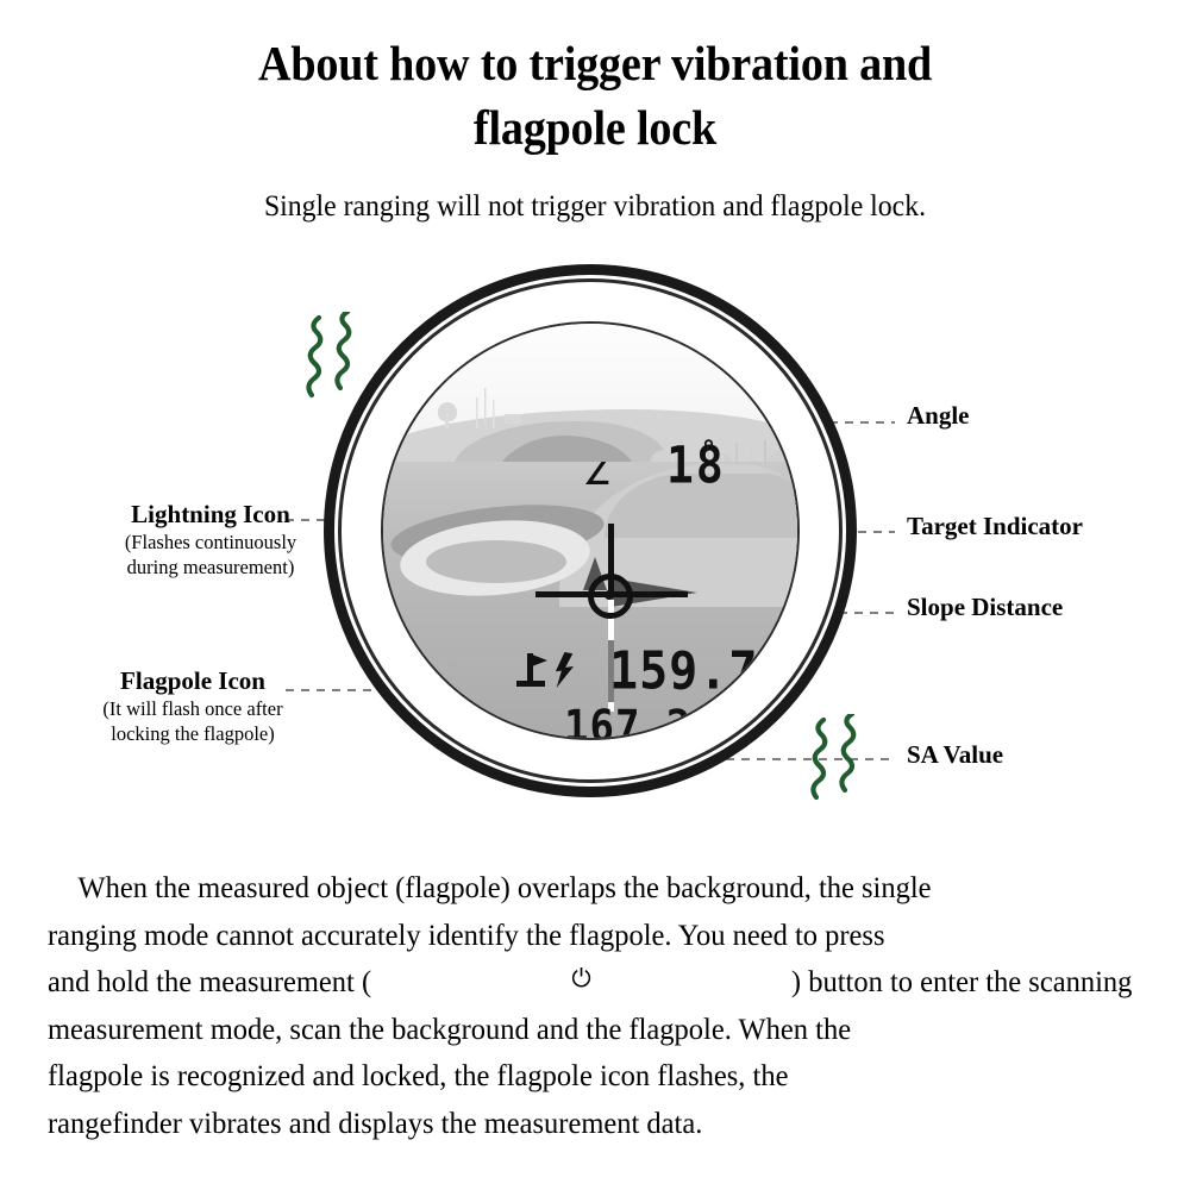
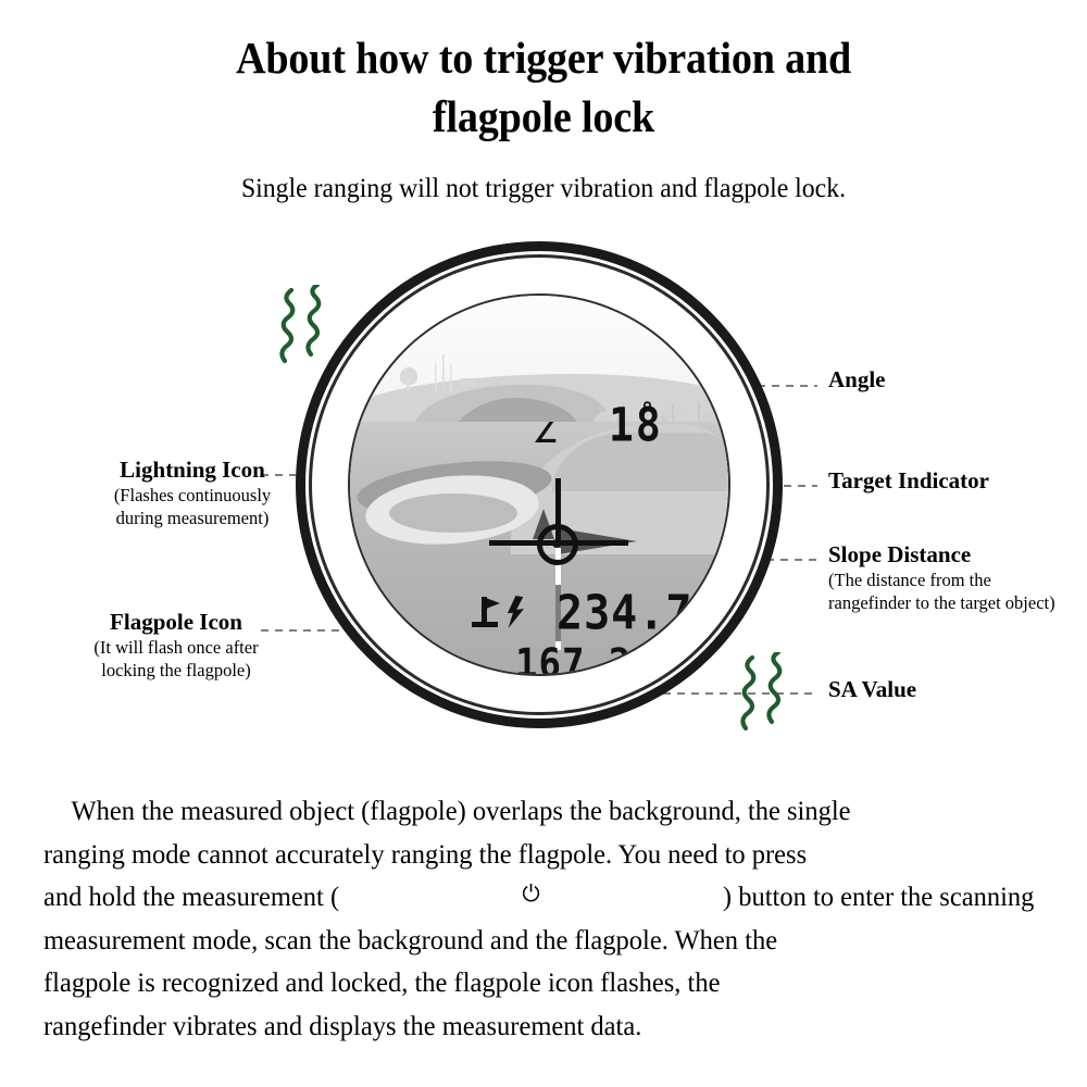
  About how to trigger vibration and
  flagpole lock
  Single ranging will not trigger vibration and flagpole lock.
  ∠
  18
  °
- 159.7
+ 234.7
  167.2
  Y
  Lightning Icon
  (Flashes continuously
  during measurement)
  Flagpole Icon
  (It will flash once after
  locking the flagpole)
  Angle
  Target Indicator
  Slope Distance
+ (The distance from the rangefinder to the target object)
  SA Value
  When the measured object (flagpole) overlaps the background, the single
- ranging mode cannot accurately identify the flagpole. You need to press
+ ranging mode cannot accurately ranging the flagpole. You need to press
  and hold the measurement (
  ⏻
  ) button to enter the scanning
  measurement mode, scan the background and the flagpole. When the
  flagpole is recognized and locked, the flagpole icon flashes, the
  rangefinder vibrates and displays the measurement data.
